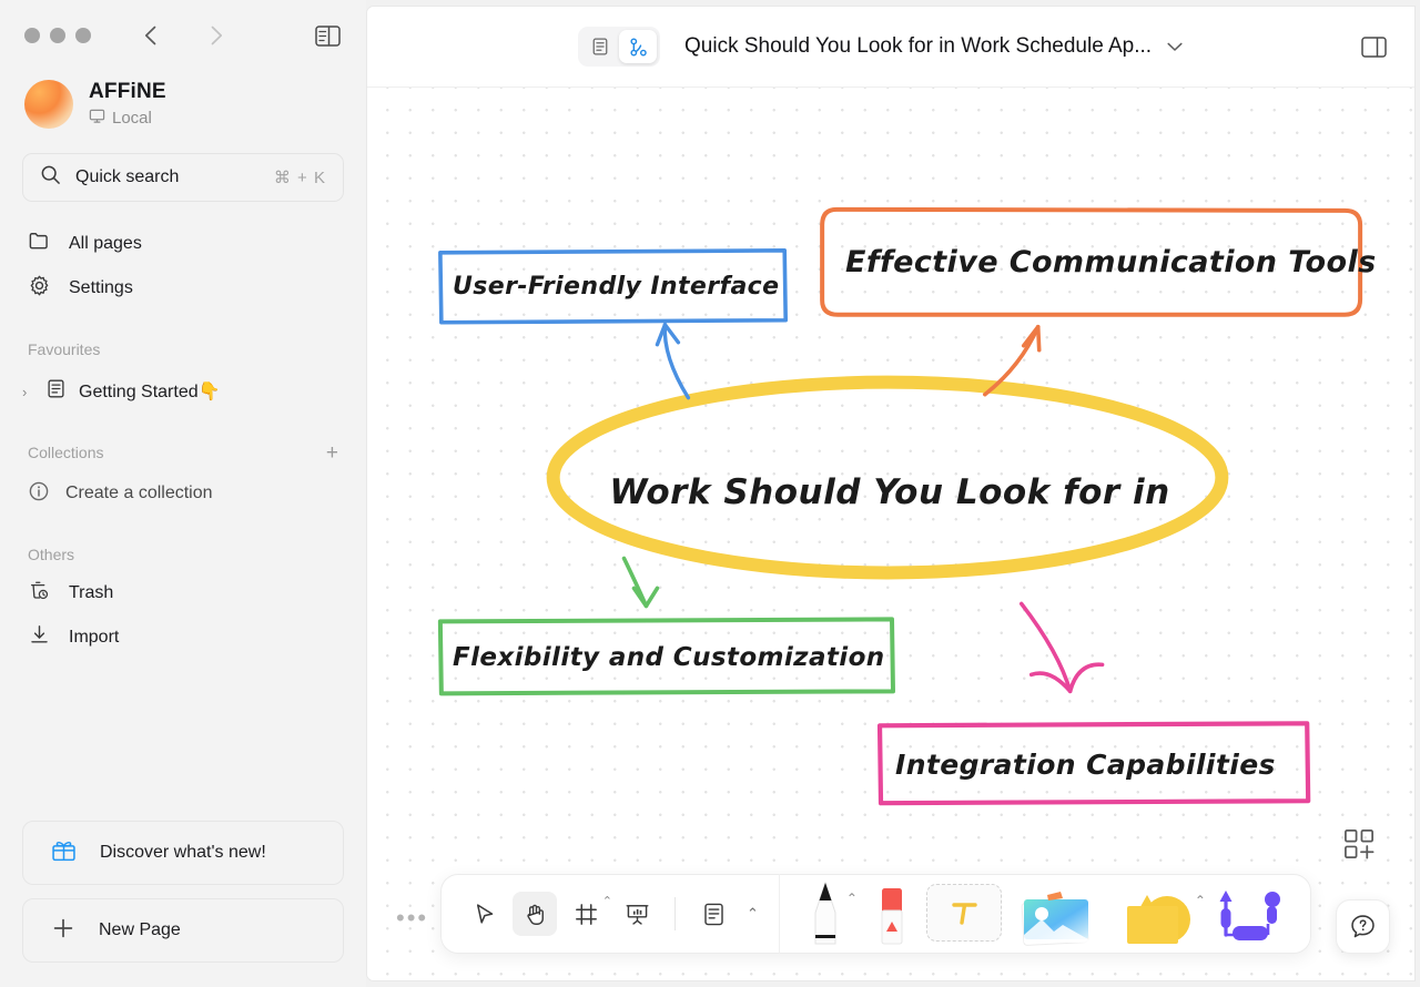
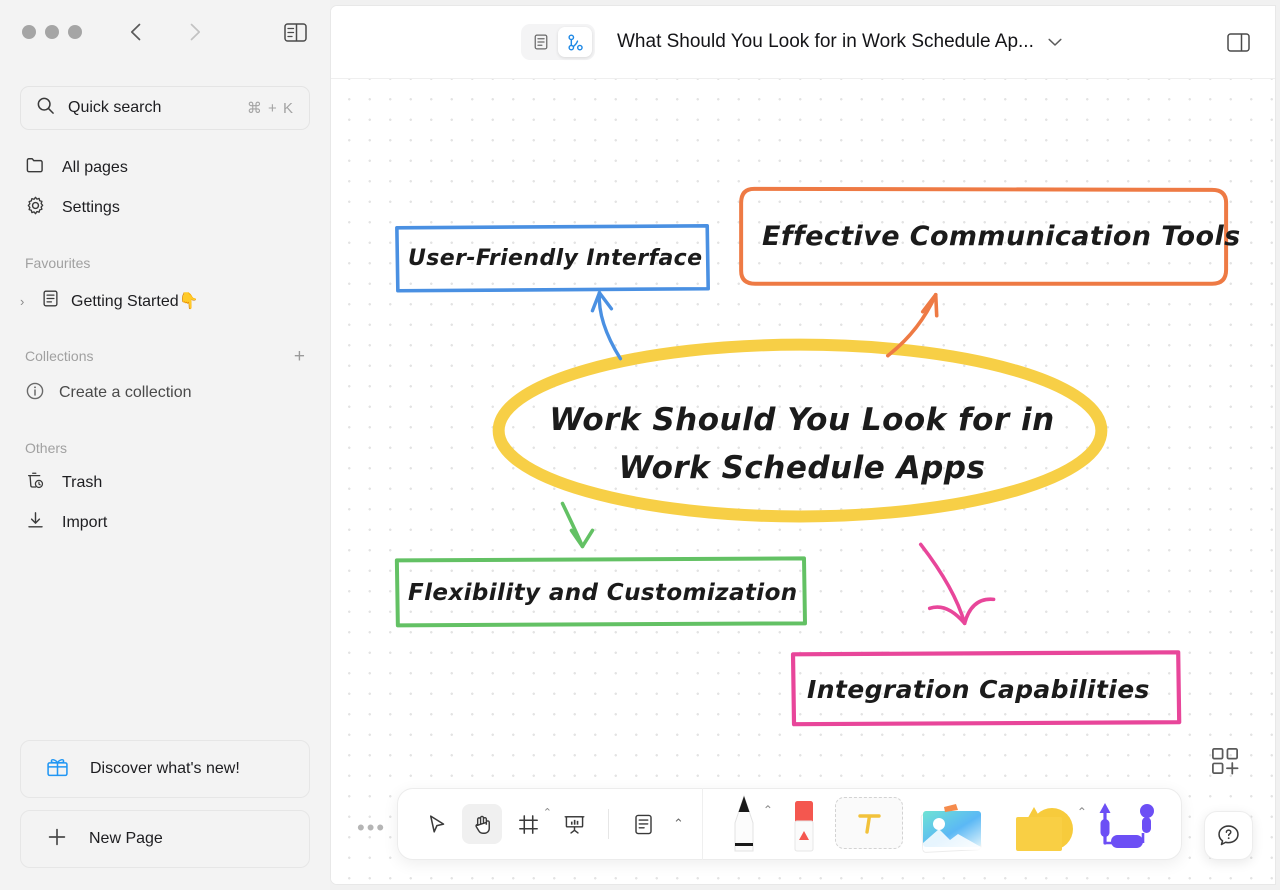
- AFFiNE
- Local
  Quick search
  ⌘ + K
  All pages
  Settings
  Favourites
  ›
  Getting Started👇
  Collections
  +
  Create a collection
  Others
  Trash
  Import
  Discover what's new!
  New Page
- Quick Should You Look for in Work Schedule Ap...
+ What Should You Look for in Work Schedule Ap...
  User-Friendly Interface
  Effective Communication Tools
  Flexibility and Customization
  Integration Capabilities
  Work Should You Look for in
+ Work Schedule Apps
  •••
  ⌃
  ⌃
  ⌃
  ⌃
